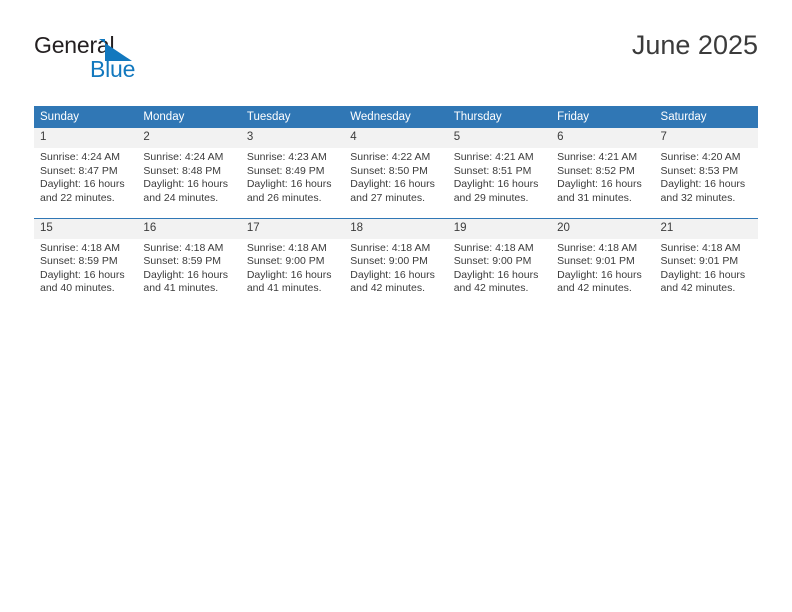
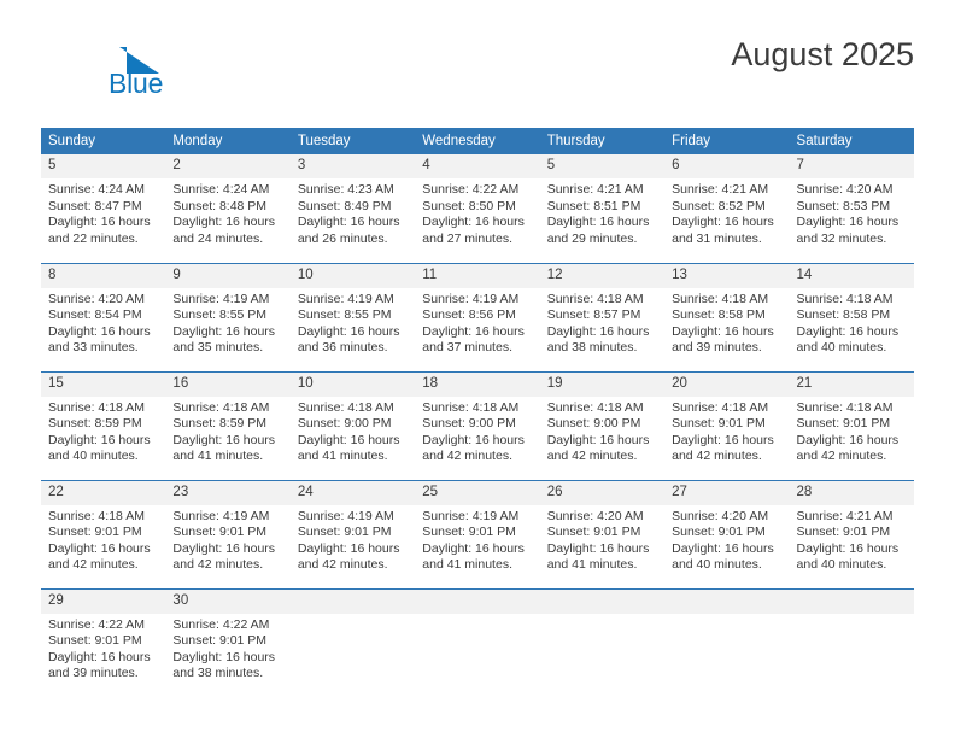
- General
  Blue
- June 2025
+ August 2025
  Sunday	Monday	Tuesday	Wednesday	Thursday	Friday	Saturday
- 1Sunrise: 4:24 AMSunset: 8:47 PMDaylight: 16 hoursand 22 minutes.	2Sunrise: 4:24 AMSunset: 8:48 PMDaylight: 16 hoursand 24 minutes.	3Sunrise: 4:23 AMSunset: 8:49 PMDaylight: 16 hoursand 26 minutes.	4Sunrise: 4:22 AMSunset: 8:50 PMDaylight: 16 hoursand 27 minutes.	5Sunrise: 4:21 AMSunset: 8:51 PMDaylight: 16 hoursand 29 minutes.	6Sunrise: 4:21 AMSunset: 8:52 PMDaylight: 16 hoursand 31 minutes.	7Sunrise: 4:20 AMSunset: 8:53 PMDaylight: 16 hoursand 32 minutes.
+ 5Sunrise: 4:24 AMSunset: 8:47 PMDaylight: 16 hoursand 22 minutes.	2Sunrise: 4:24 AMSunset: 8:48 PMDaylight: 16 hoursand 24 minutes.	3Sunrise: 4:23 AMSunset: 8:49 PMDaylight: 16 hoursand 26 minutes.	4Sunrise: 4:22 AMSunset: 8:50 PMDaylight: 16 hoursand 27 minutes.	5Sunrise: 4:21 AMSunset: 8:51 PMDaylight: 16 hoursand 29 minutes.	6Sunrise: 4:21 AMSunset: 8:52 PMDaylight: 16 hoursand 31 minutes.	7Sunrise: 4:20 AMSunset: 8:53 PMDaylight: 16 hoursand 32 minutes.
+ 8Sunrise: 4:20 AMSunset: 8:54 PMDaylight: 16 hoursand 33 minutes.	9Sunrise: 4:19 AMSunset: 8:55 PMDaylight: 16 hoursand 35 minutes.	10Sunrise: 4:19 AMSunset: 8:55 PMDaylight: 16 hoursand 36 minutes.	11Sunrise: 4:19 AMSunset: 8:56 PMDaylight: 16 hoursand 37 minutes.	12Sunrise: 4:18 AMSunset: 8:57 PMDaylight: 16 hoursand 38 minutes.	13Sunrise: 4:18 AMSunset: 8:58 PMDaylight: 16 hoursand 39 minutes.	14Sunrise: 4:18 AMSunset: 8:58 PMDaylight: 16 hoursand 40 minutes.
- 15Sunrise: 4:18 AMSunset: 8:59 PMDaylight: 16 hoursand 40 minutes.	16Sunrise: 4:18 AMSunset: 8:59 PMDaylight: 16 hoursand 41 minutes.	17Sunrise: 4:18 AMSunset: 9:00 PMDaylight: 16 hoursand 41 minutes.	18Sunrise: 4:18 AMSunset: 9:00 PMDaylight: 16 hoursand 42 minutes.	19Sunrise: 4:18 AMSunset: 9:00 PMDaylight: 16 hoursand 42 minutes.	20Sunrise: 4:18 AMSunset: 9:01 PMDaylight: 16 hoursand 42 minutes.	21Sunrise: 4:18 AMSunset: 9:01 PMDaylight: 16 hoursand 42 minutes.
+ 15Sunrise: 4:18 AMSunset: 8:59 PMDaylight: 16 hoursand 40 minutes.	16Sunrise: 4:18 AMSunset: 8:59 PMDaylight: 16 hoursand 41 minutes.	10Sunrise: 4:18 AMSunset: 9:00 PMDaylight: 16 hoursand 41 minutes.	18Sunrise: 4:18 AMSunset: 9:00 PMDaylight: 16 hoursand 42 minutes.	19Sunrise: 4:18 AMSunset: 9:00 PMDaylight: 16 hoursand 42 minutes.	20Sunrise: 4:18 AMSunset: 9:01 PMDaylight: 16 hoursand 42 minutes.	21Sunrise: 4:18 AMSunset: 9:01 PMDaylight: 16 hoursand 42 minutes.
+ 22Sunrise: 4:18 AMSunset: 9:01 PMDaylight: 16 hoursand 42 minutes.	23Sunrise: 4:19 AMSunset: 9:01 PMDaylight: 16 hoursand 42 minutes.	24Sunrise: 4:19 AMSunset: 9:01 PMDaylight: 16 hoursand 42 minutes.	25Sunrise: 4:19 AMSunset: 9:01 PMDaylight: 16 hoursand 41 minutes.	26Sunrise: 4:20 AMSunset: 9:01 PMDaylight: 16 hoursand 41 minutes.	27Sunrise: 4:20 AMSunset: 9:01 PMDaylight: 16 hoursand 40 minutes.	28Sunrise: 4:21 AMSunset: 9:01 PMDaylight: 16 hoursand 40 minutes.
+ 29Sunrise: 4:22 AMSunset: 9:01 PMDaylight: 16 hoursand 39 minutes.	30Sunrise: 4:22 AMSunset: 9:01 PMDaylight: 16 hoursand 38 minutes.
